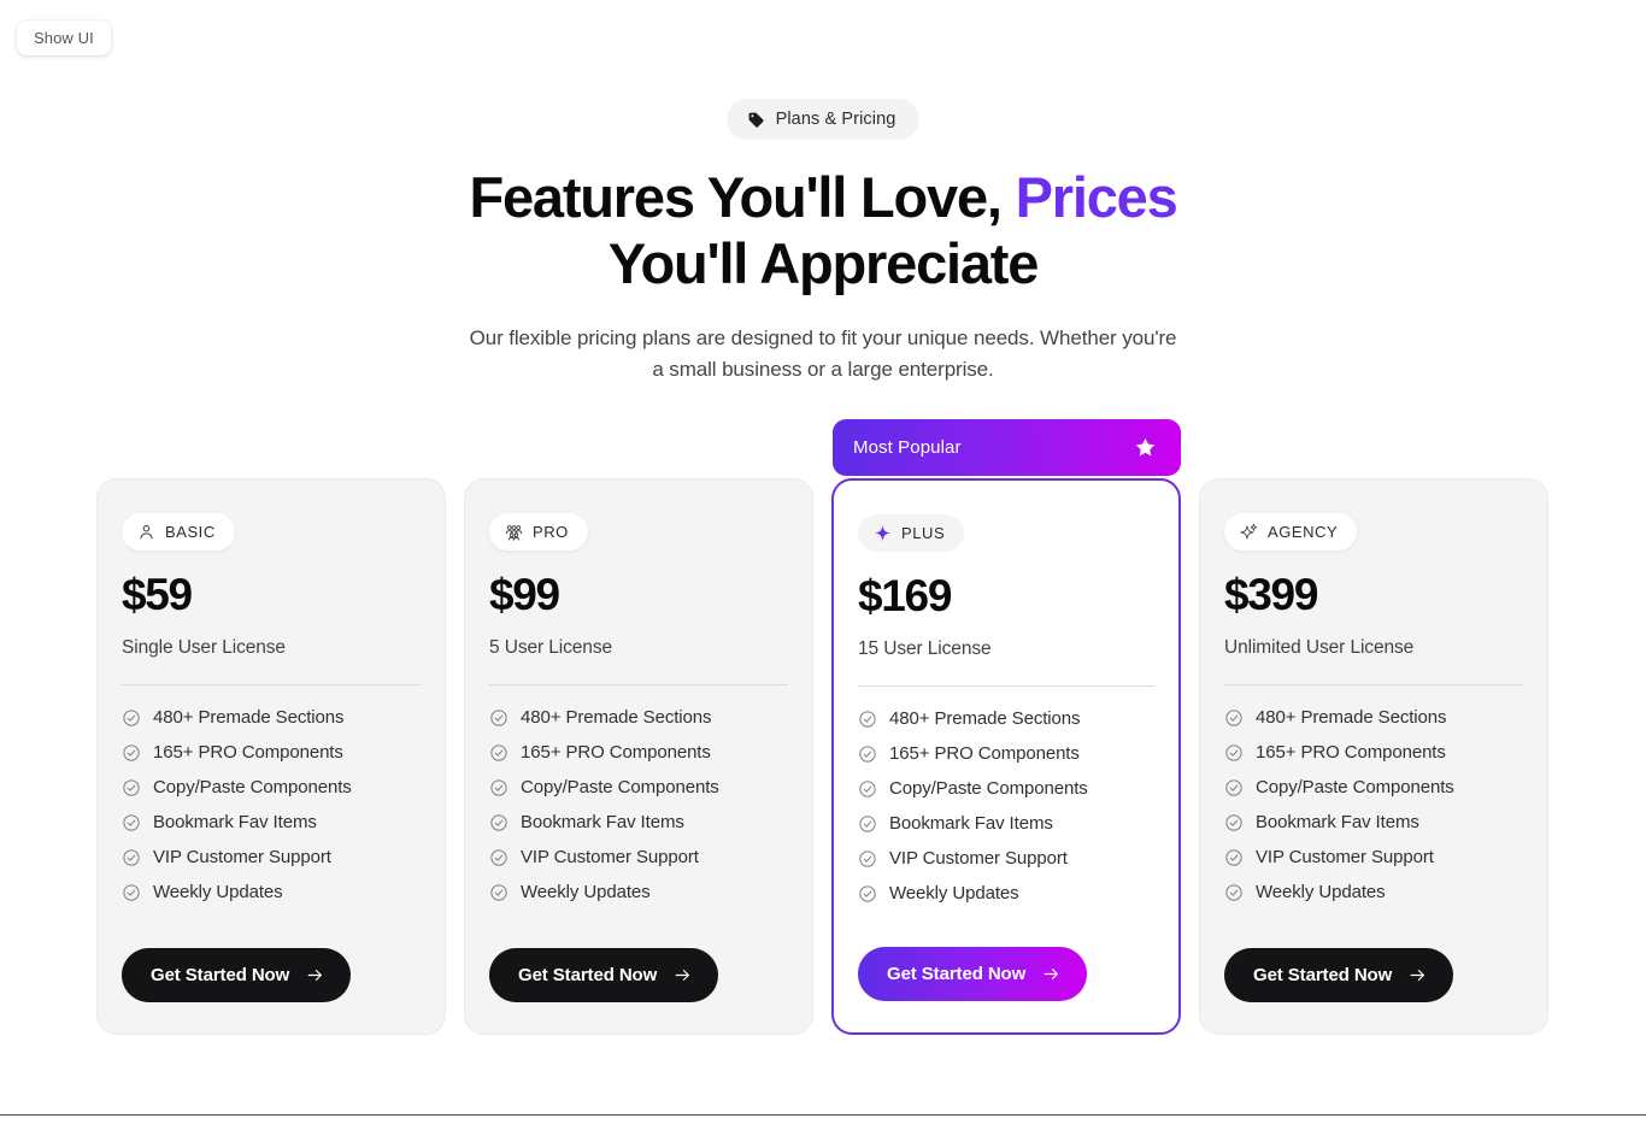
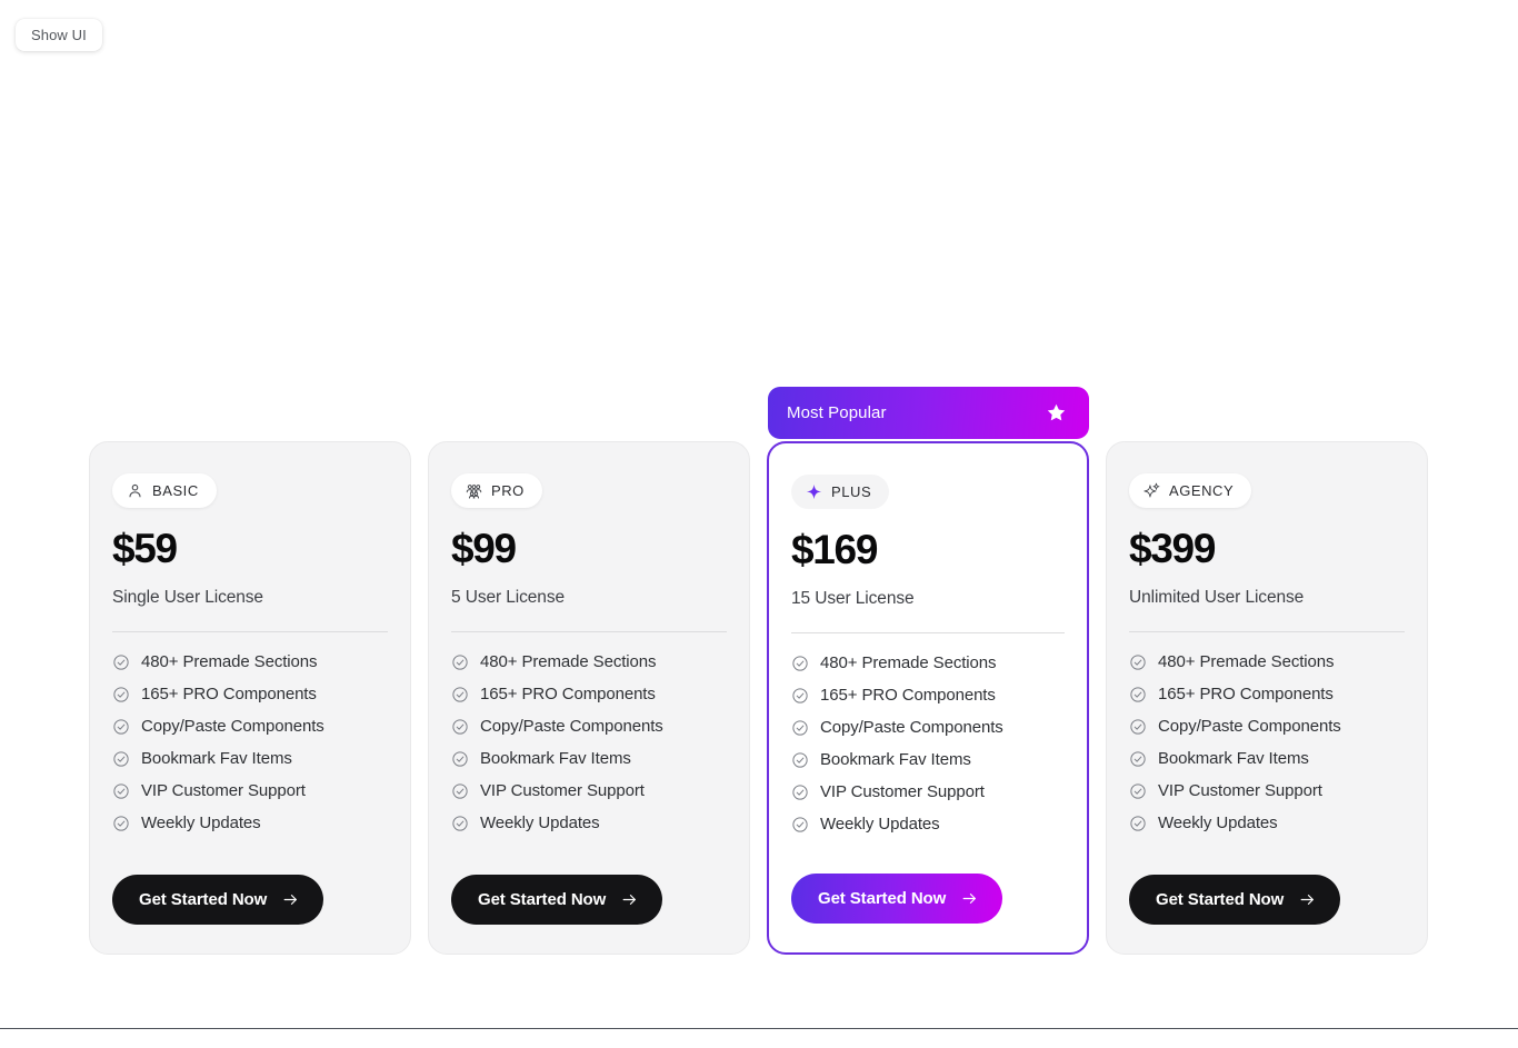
  Show UI
- Plans & Pricing
- Features You'll Love, Prices You'll Appreciate
- Our flexible pricing plans are designed to fit your unique needs. Whether you're a small business or a large enterprise.
  BASIC
  $59
  Single User License
  480+ Premade Sections
  165+ PRO Components
  Copy/Paste Components
  Bookmark Fav Items
  VIP Customer Support
  Weekly Updates
  Get Started Now
  PRO
  $99
  5 User License
  480+ Premade Sections
  165+ PRO Components
  Copy/Paste Components
  Bookmark Fav Items
  VIP Customer Support
  Weekly Updates
  Get Started Now
  Most Popular
  PLUS
  $169
  15 User License
  480+ Premade Sections
  165+ PRO Components
  Copy/Paste Components
  Bookmark Fav Items
  VIP Customer Support
  Weekly Updates
  Get Started Now
  AGENCY
  $399
  Unlimited User License
  480+ Premade Sections
  165+ PRO Components
  Copy/Paste Components
  Bookmark Fav Items
  VIP Customer Support
  Weekly Updates
  Get Started Now
